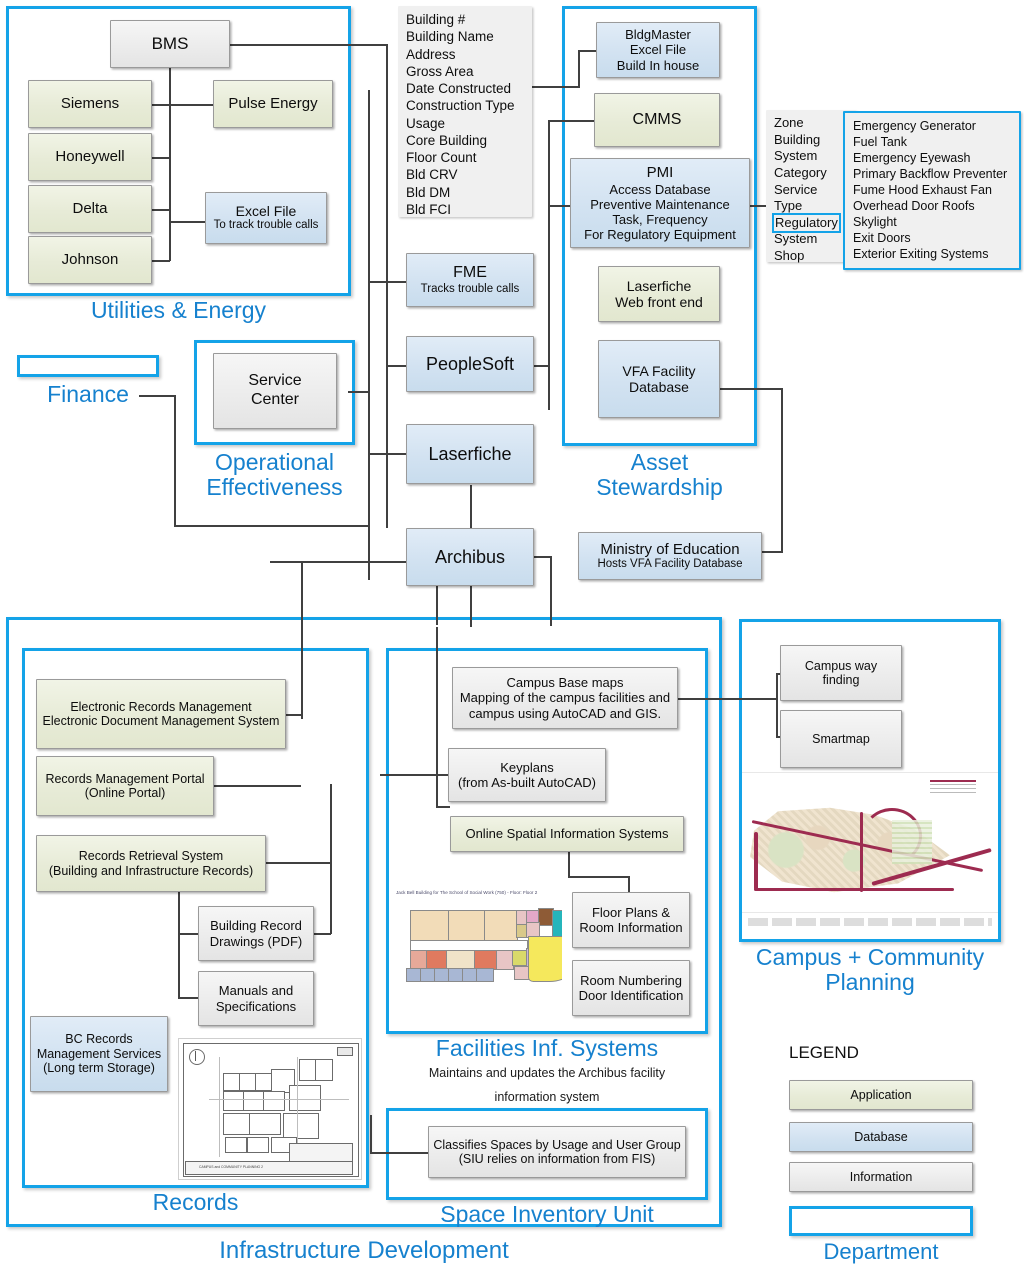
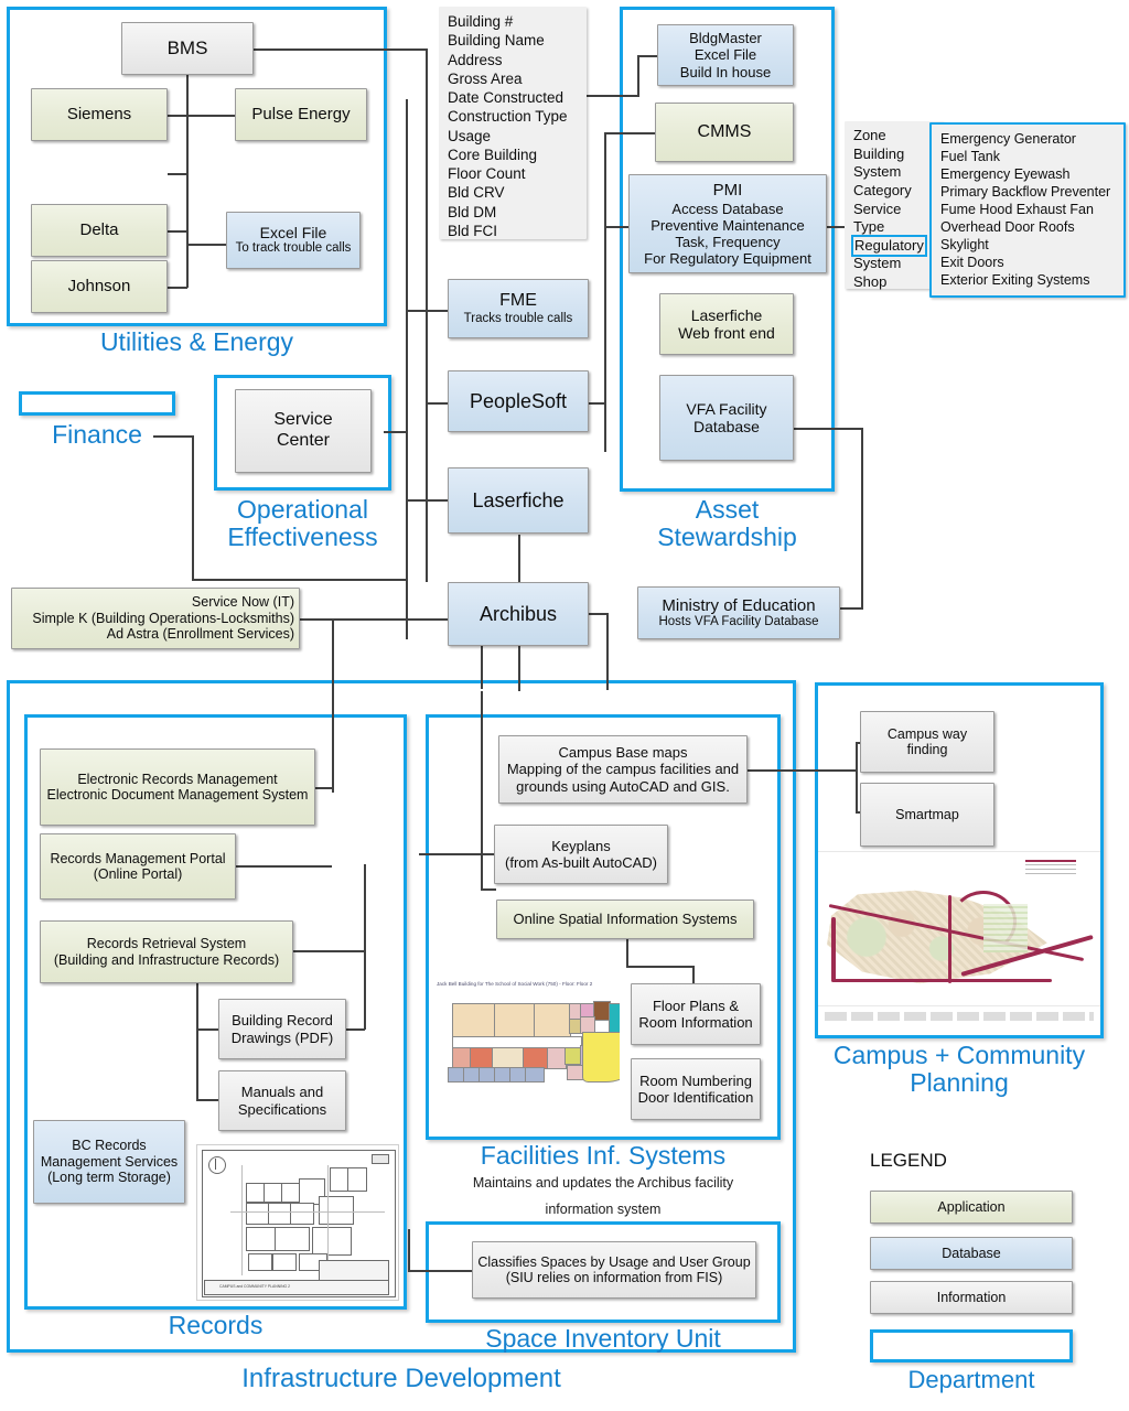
  BMS
  Siemens
- Honeywell
  Delta
  Johnson
  Pulse Energy
  Excel File
  To track trouble calls
  Utilities & Energy
  Building #
  Building Name
  Address
  Gross Area
  Date Constructed
  Construction Type
  Usage
  Core Building
  Floor Count
  Bld CRV
  Bld DM
  Bld FCI
  BldgMaster
  Excel File
  Build In house
  CMMS
  PMI
  Access Database
  Preventive Maintenance
  Task, Frequency
  For Regulatory Equipment
  Laserfiche
  Web front end
  VFA Facility
  Database
  Asset
  Stewardship
  Zone
  Building
  System
  Category
  Service Type
  Regulatory
  System
  Shop
  Emergency Generator
  Fuel Tank
  Emergency Eyewash
  Primary Backflow Preventer
  Fume Hood Exhaust Fan
  Overhead Door Roofs
  Skylight
  Exit Doors
  Exterior Exiting Systems
  FME
  Tracks trouble calls
  PeopleSoft
  Laserfiche
  Archibus
  Ministry of Education
  Hosts VFA Facility Database
  Finance
  Service
  Center
  Operational
  Effectiveness
+ Service Now (IT)
+ Simple K (Building Operations-Locksmiths)
+ Ad Astra (Enrollment Services)
  Electronic Records Management
  Electronic Document Management System
  Records Management Portal
  (Online Portal)
  Records Retrieval System
  (Building and Infrastructure Records)
  Building Record
  Drawings (PDF)
  Manuals and
  Specifications
  BC Records
  Management Services
  (Long term Storage)
  Records
  Campus Base maps
  Mapping of the campus facilities and
- campus using AutoCAD and GIS.
+ grounds using AutoCAD and GIS.
  Keyplans
  (from As-built AutoCAD)
  Online Spatial Information Systems
  Floor Plans &
  Room Information
  Room Numbering
  Door Identification
  Facilities Inf. Systems
  Maintains and updates the Archibus facility
  information system
  Classifies Spaces by Usage and User Group
  (SIU relies on information from FIS)
  Space Inventory Unit
  Infrastructure Development
  Campus way finding
  Smartmap
  Campus + Community
  Planning
  LEGEND
  Application
  Database
  Information
  Department
